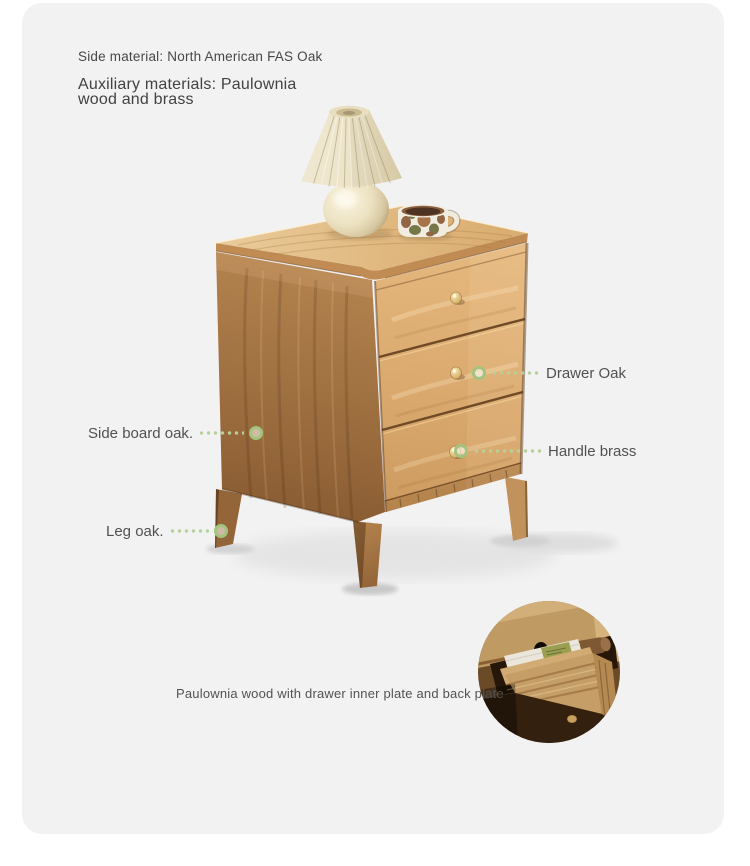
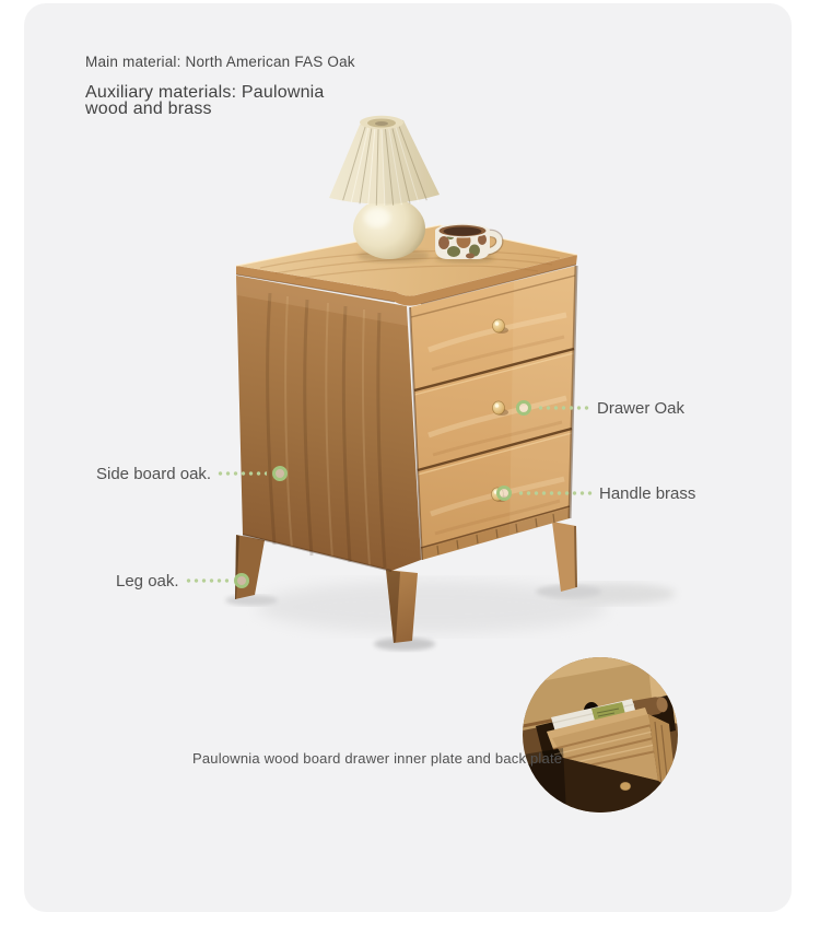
- Side material: North American FAS Oak
+ Main material: North American FAS Oak
  Auxiliary materials: Paulownia
  wood and brass
  Drawer Oak
  Handle brass
  Side board oak.
  Leg oak.
- Paulownia wood with drawer inner plate and back plate
+ Paulownia wood board drawer inner plate and back plate
